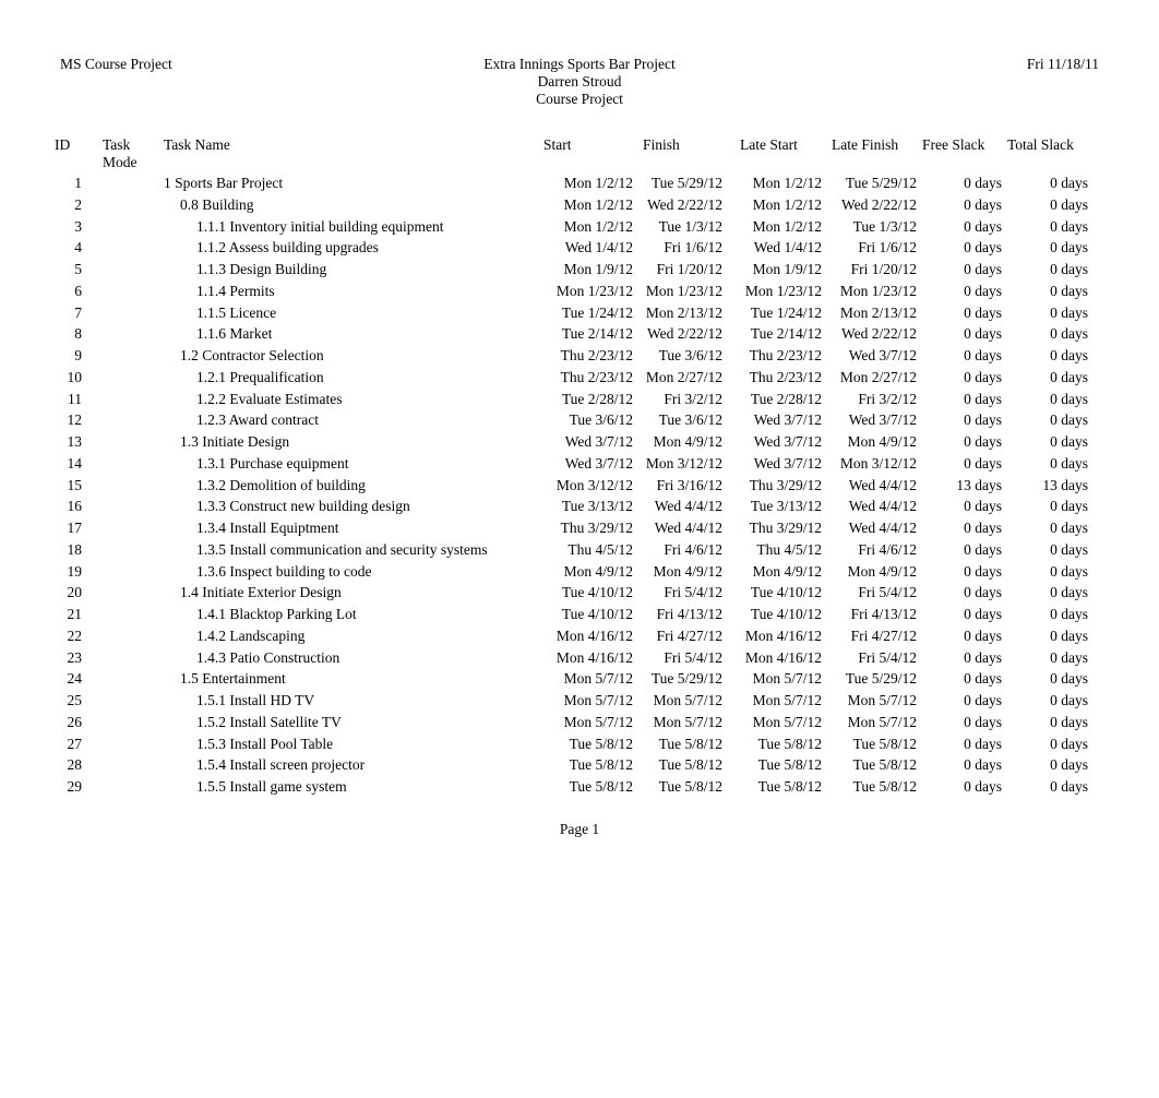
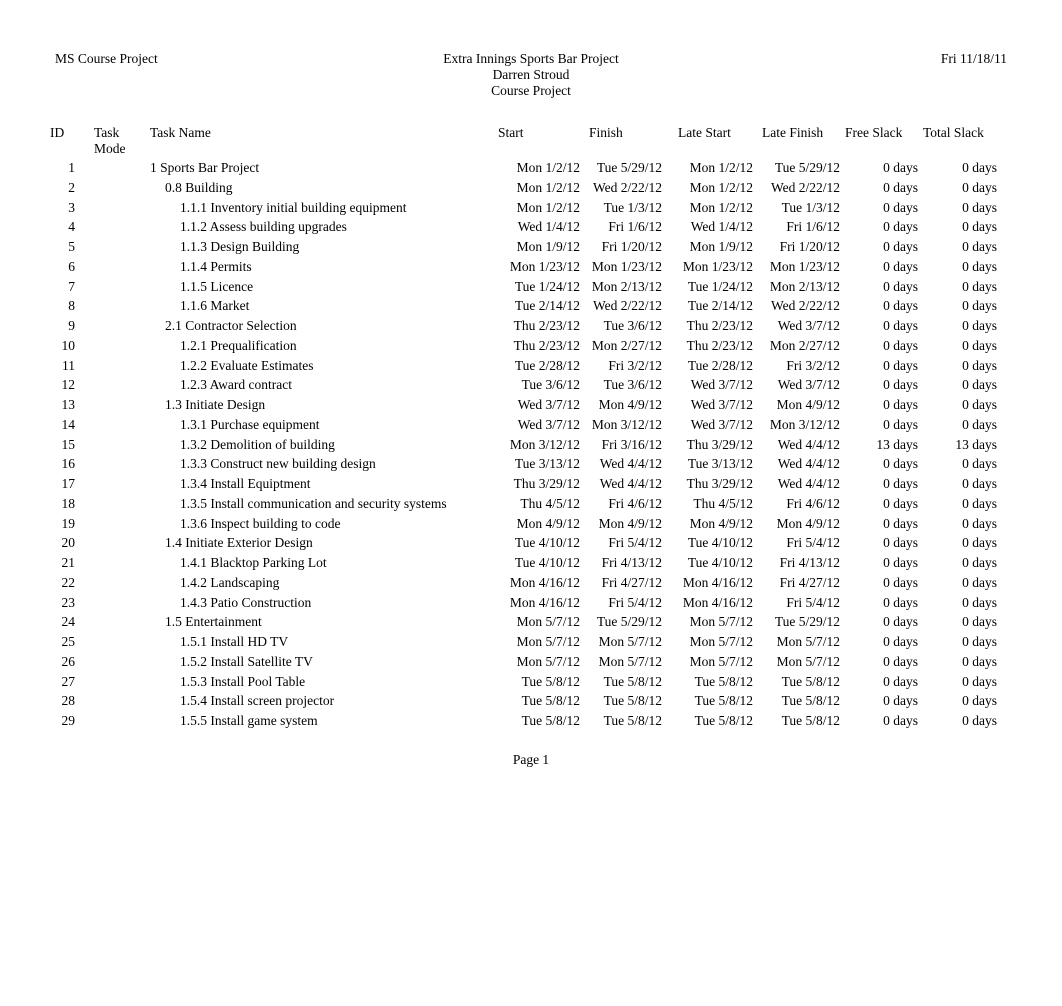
  MS Course Project
  Extra Innings Sports Bar Project
  Darren Stroud
  Course Project
  Fri 11/18/11
  ID
  Task
  Mode
  Task Name
  Start
  Finish
  Late Start
  Late Finish
  Free Slack
  Total Slack
  1
  1 Sports Bar Project
  Mon 1/2/12
  Tue 5/29/12
  Mon 1/2/12
  Tue 5/29/12
  0 days
  0 days
  2
  0.8 Building
  Mon 1/2/12
  Wed 2/22/12
  Mon 1/2/12
  Wed 2/22/12
  0 days
  0 days
  3
  1.1.1 Inventory initial building equipment
  Mon 1/2/12
  Tue 1/3/12
  Mon 1/2/12
  Tue 1/3/12
  0 days
  0 days
  4
  1.1.2 Assess building upgrades
  Wed 1/4/12
  Fri 1/6/12
  Wed 1/4/12
  Fri 1/6/12
  0 days
  0 days
  5
  1.1.3 Design Building
  Mon 1/9/12
  Fri 1/20/12
  Mon 1/9/12
  Fri 1/20/12
  0 days
  0 days
  6
  1.1.4 Permits
  Mon 1/23/12
  Mon 1/23/12
  Mon 1/23/12
  Mon 1/23/12
  0 days
  0 days
  7
  1.1.5 Licence
  Tue 1/24/12
  Mon 2/13/12
  Tue 1/24/12
  Mon 2/13/12
  0 days
  0 days
  8
  1.1.6 Market
  Tue 2/14/12
  Wed 2/22/12
  Tue 2/14/12
  Wed 2/22/12
  0 days
  0 days
  9
- 1.2 Contractor Selection
+ 2.1 Contractor Selection
  Thu 2/23/12
  Tue 3/6/12
  Thu 2/23/12
  Wed 3/7/12
  0 days
  0 days
  10
  1.2.1 Prequalification
  Thu 2/23/12
  Mon 2/27/12
  Thu 2/23/12
  Mon 2/27/12
  0 days
  0 days
  11
  1.2.2 Evaluate Estimates
  Tue 2/28/12
  Fri 3/2/12
  Tue 2/28/12
  Fri 3/2/12
  0 days
  0 days
  12
  1.2.3 Award contract
  Tue 3/6/12
  Tue 3/6/12
  Wed 3/7/12
  Wed 3/7/12
  0 days
  0 days
  13
  1.3 Initiate Design
  Wed 3/7/12
  Mon 4/9/12
  Wed 3/7/12
  Mon 4/9/12
  0 days
  0 days
  14
  1.3.1 Purchase equipment
  Wed 3/7/12
  Mon 3/12/12
  Wed 3/7/12
  Mon 3/12/12
  0 days
  0 days
  15
  1.3.2 Demolition of building
  Mon 3/12/12
  Fri 3/16/12
  Thu 3/29/12
  Wed 4/4/12
  13 days
  13 days
  16
  1.3.3 Construct new building design
  Tue 3/13/12
  Wed 4/4/12
  Tue 3/13/12
  Wed 4/4/12
  0 days
  0 days
  17
  1.3.4 Install Equiptment
  Thu 3/29/12
  Wed 4/4/12
  Thu 3/29/12
  Wed 4/4/12
  0 days
  0 days
  18
  1.3.5 Install communication and security systems
  Thu 4/5/12
  Fri 4/6/12
  Thu 4/5/12
  Fri 4/6/12
  0 days
  0 days
  19
  1.3.6 Inspect building to code
  Mon 4/9/12
  Mon 4/9/12
  Mon 4/9/12
  Mon 4/9/12
  0 days
  0 days
  20
  1.4 Initiate Exterior Design
  Tue 4/10/12
  Fri 5/4/12
  Tue 4/10/12
  Fri 5/4/12
  0 days
  0 days
  21
  1.4.1 Blacktop Parking Lot
  Tue 4/10/12
  Fri 4/13/12
  Tue 4/10/12
  Fri 4/13/12
  0 days
  0 days
  22
  1.4.2 Landscaping
  Mon 4/16/12
  Fri 4/27/12
  Mon 4/16/12
  Fri 4/27/12
  0 days
  0 days
  23
  1.4.3 Patio Construction
  Mon 4/16/12
  Fri 5/4/12
  Mon 4/16/12
  Fri 5/4/12
  0 days
  0 days
  24
  1.5 Entertainment
  Mon 5/7/12
  Tue 5/29/12
  Mon 5/7/12
  Tue 5/29/12
  0 days
  0 days
  25
  1.5.1 Install HD TV
  Mon 5/7/12
  Mon 5/7/12
  Mon 5/7/12
  Mon 5/7/12
  0 days
  0 days
  26
  1.5.2 Install Satellite TV
  Mon 5/7/12
  Mon 5/7/12
  Mon 5/7/12
  Mon 5/7/12
  0 days
  0 days
  27
  1.5.3 Install Pool Table
  Tue 5/8/12
  Tue 5/8/12
  Tue 5/8/12
  Tue 5/8/12
  0 days
  0 days
  28
  1.5.4 Install screen projector
  Tue 5/8/12
  Tue 5/8/12
  Tue 5/8/12
  Tue 5/8/12
  0 days
  0 days
  29
  1.5.5 Install game system
  Tue 5/8/12
  Tue 5/8/12
  Tue 5/8/12
  Tue 5/8/12
  0 days
  0 days
  Page 1
